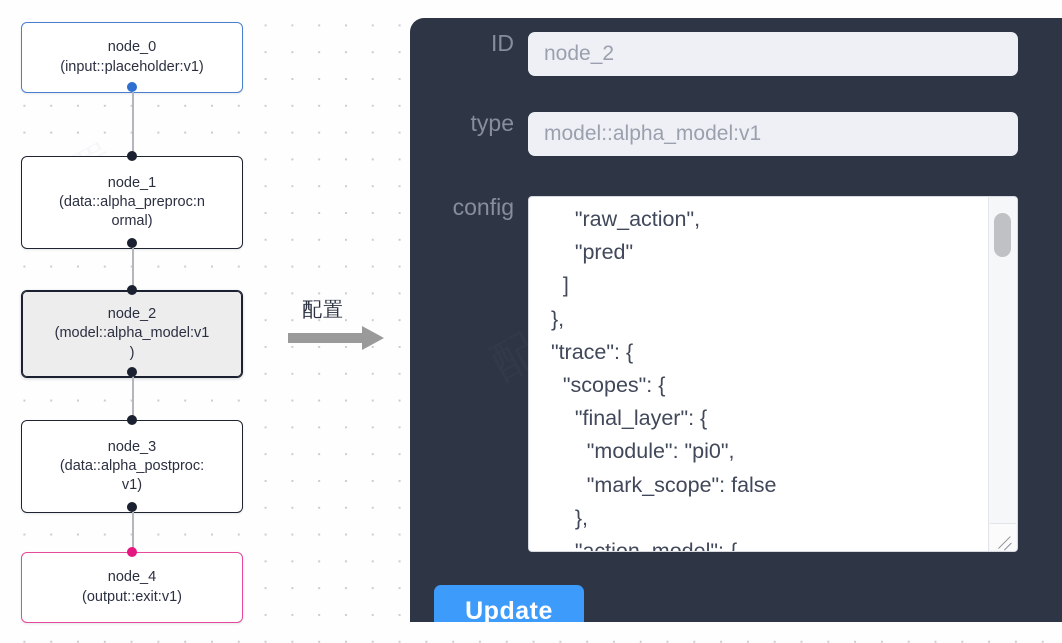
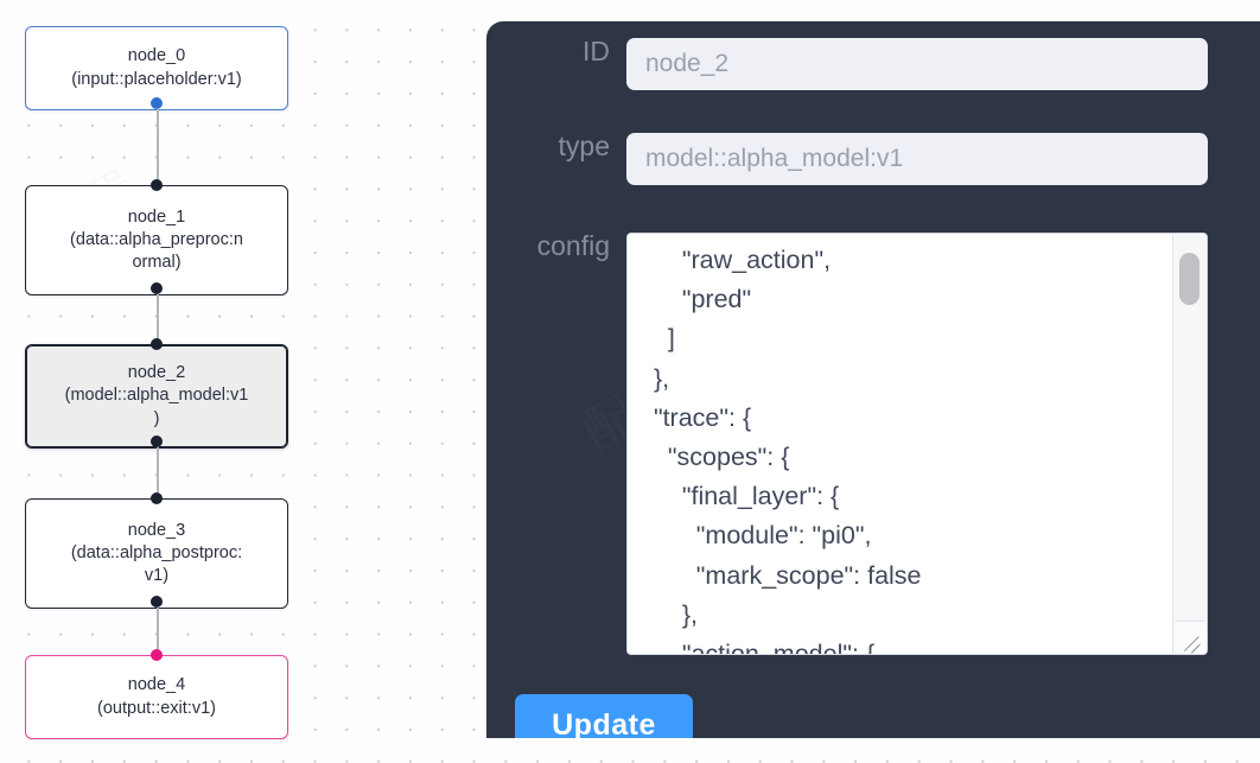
  node_0
  (input::placeholder:v1)
  node_1
  (data::alpha_preproc:n
  ormal)
  node_2
  (model::alpha_model:v1
  )
  node_3
  (data::alpha_postproc:
  v1)
  node_4
  (output::exit:v1)
- 配置
  ID
  node_2
  type
  model::alpha_model:v1
  config
  "raw_action",
  "pred"
  ]
  },
  "trace": {
  "scopes": {
  "final_layer": {
  "module": "pi0",
  "mark_scope": false
  },
  Update
